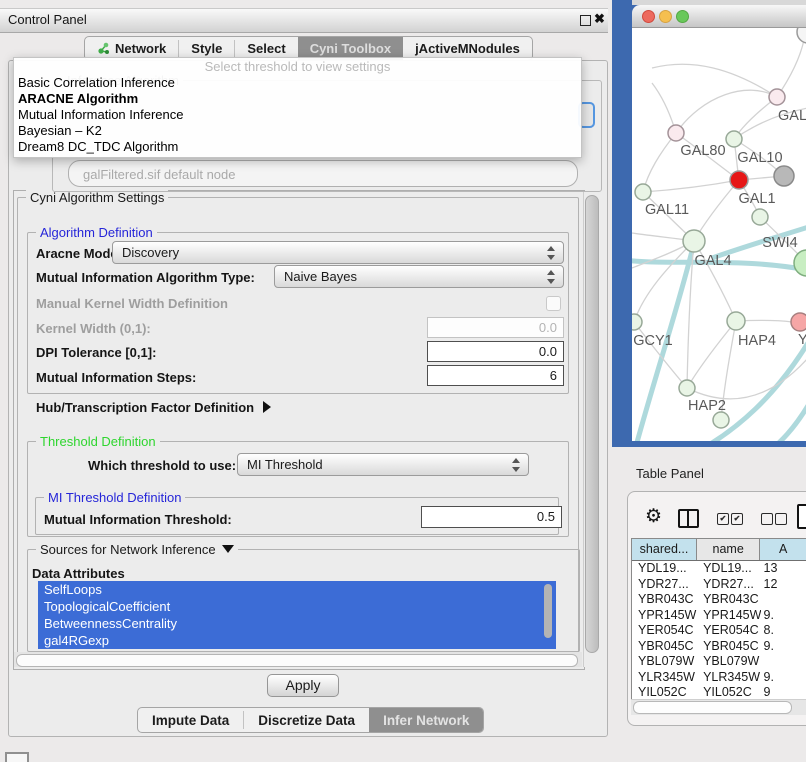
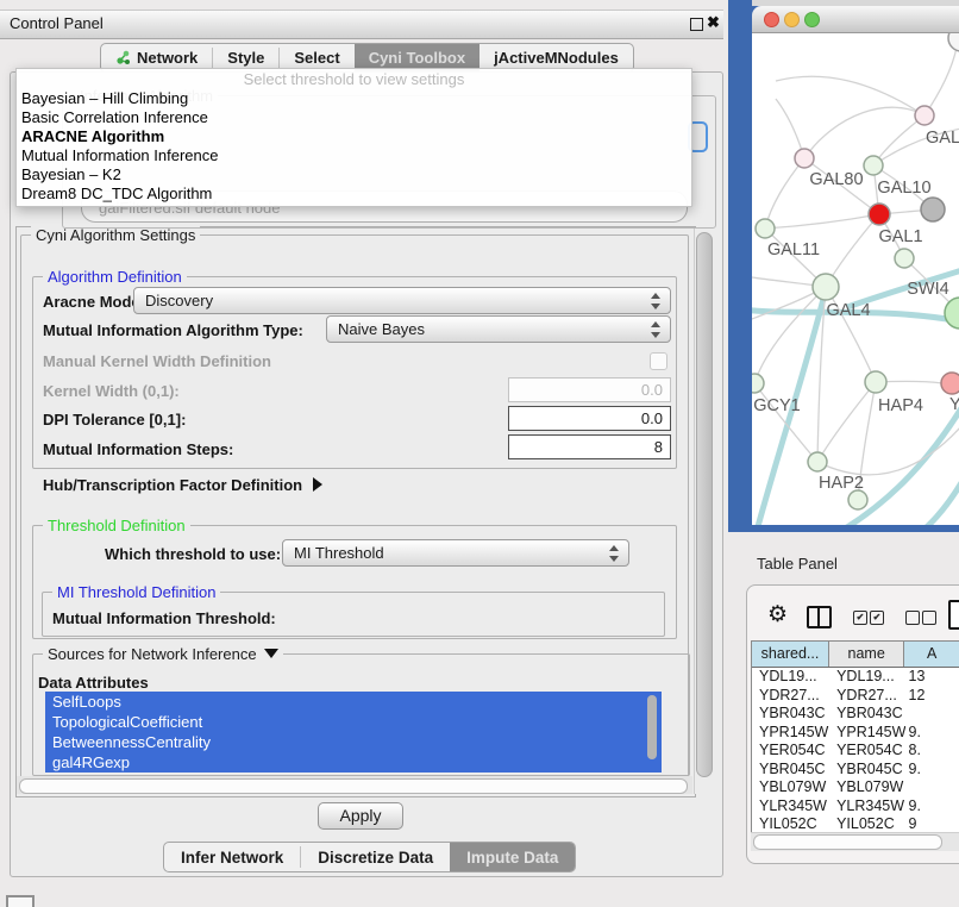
  Control Panel
  ✖
  Network
  Style
  Select
  Cyni Toolbox
  jActiveMNodules
  galFiltered.sif default node
  Select threshold to view settings
+ Bayesian – Hill Climbing
  Basic Correlation Inference
  ARACNE Algorithm
  Mutual Information Inference
  Bayesian – K2
  Dream8 DC_TDC Algorithm
  Cyni Algorithm Settings
  Algorithm Definition
  Aracne Mod
  Discovery
  Mutual Information Algorithm Type:
  Naive Bayes
  Manual Kernel Width Definition
  Kernel Width (0,1):
  0.0
  DPI Tolerance [0,1]:
  0.0
  Mutual Information Steps:
- 6
+ 8
  Hub/Transcription Factor Definition
  Threshold Definition
  Which threshold to use:
  MI Threshold
  MI Threshold Definition
  Mutual Information Threshold:
- 0.5
  Sources for Network Inference
  Data Attributes
  SelfLoops
  TopologicalCoefficient
  BetweennessCentrality
  gal4RGexp
  Apply
- Impute Data
+ Infer Network
  Discretize Data
- Infer Network
+ Impute Data
  GAL
  GAL80
  GAL10
  GAL1
  GAL11
  SWI4
  GAL4
  GCY1
  HAP4
  Y
  HAP2
  Table Panel
  ⚙
  ✔
  ✔
  shared...
  name
  A
  YDL19...
  YDL19...
  13
  YDR27...
  YDR27...
  12
  YBR043C
  YBR043C
  YPR145W
  YPR145W
  9.
  YER054C
  YER054C
  8.
  YBR045C
  YBR045C
  9.
  YBL079W
  YBL079W
  YLR345W
  YLR345W
  9.
  YIL052C
  YIL052C
  9
